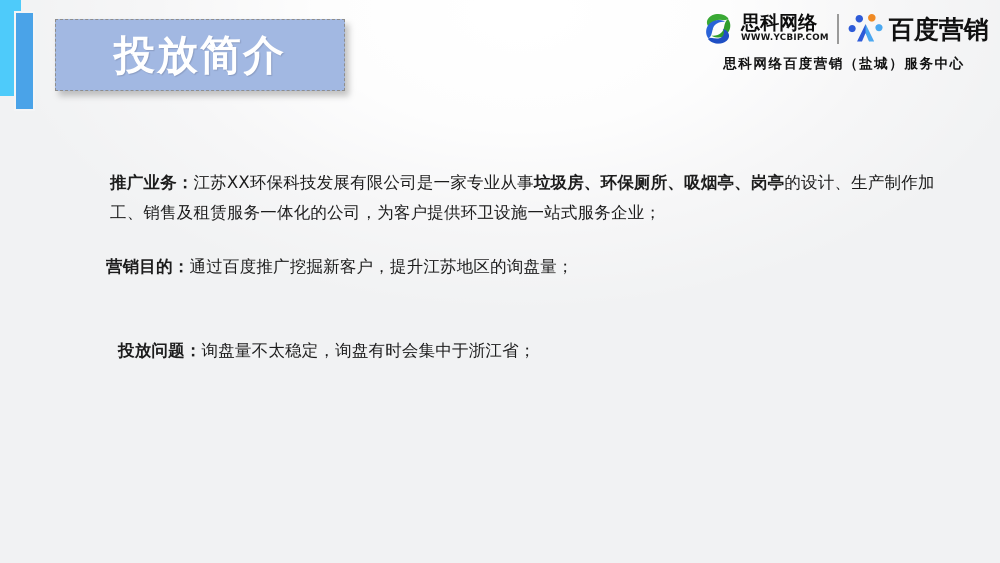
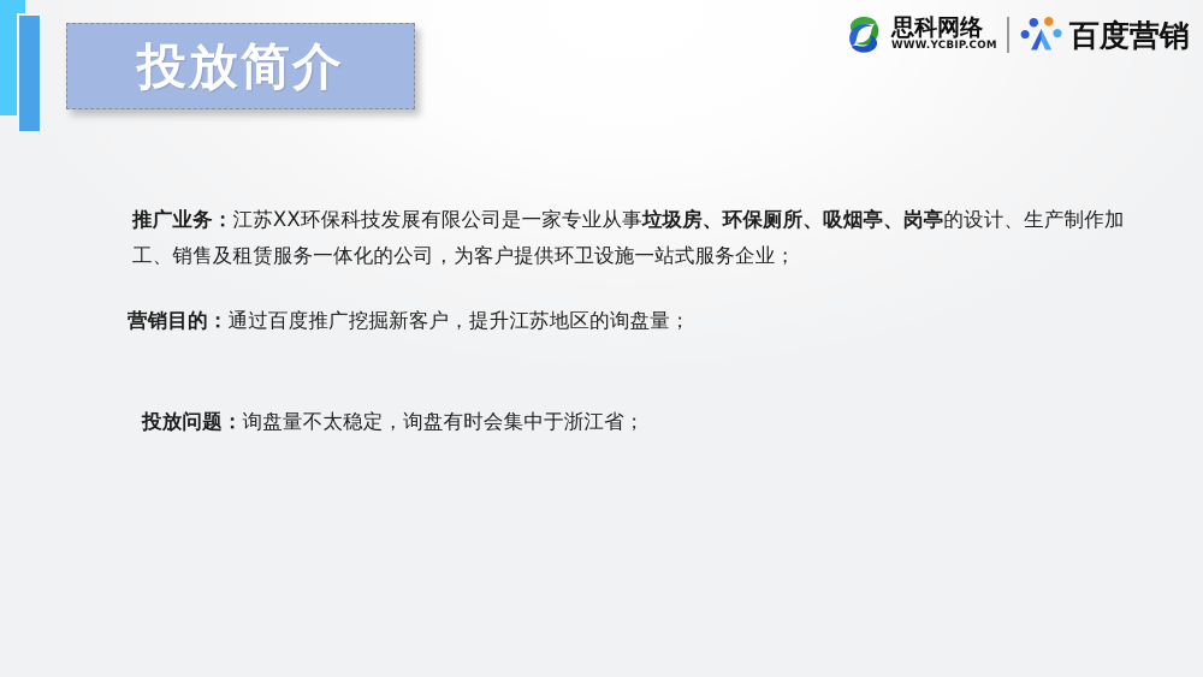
  投放简介
  思科网络
  WWW.YCBIP.COM
  百度营销
- 思科网络百度营销（盐城）服务中心
  推广业务：江苏XX环保科技发展有限公司是一家专业从事垃圾房、环保厕所、吸烟亭、岗亭的设计、生产制作加工、销售及租赁服务一体化的公司，为客户提供环卫设施一站式服务企业；
  营销目的：通过百度推广挖掘新客户，提升江苏地区的询盘量；
  投放问题：询盘量不太稳定，询盘有时会集中于浙江省；
